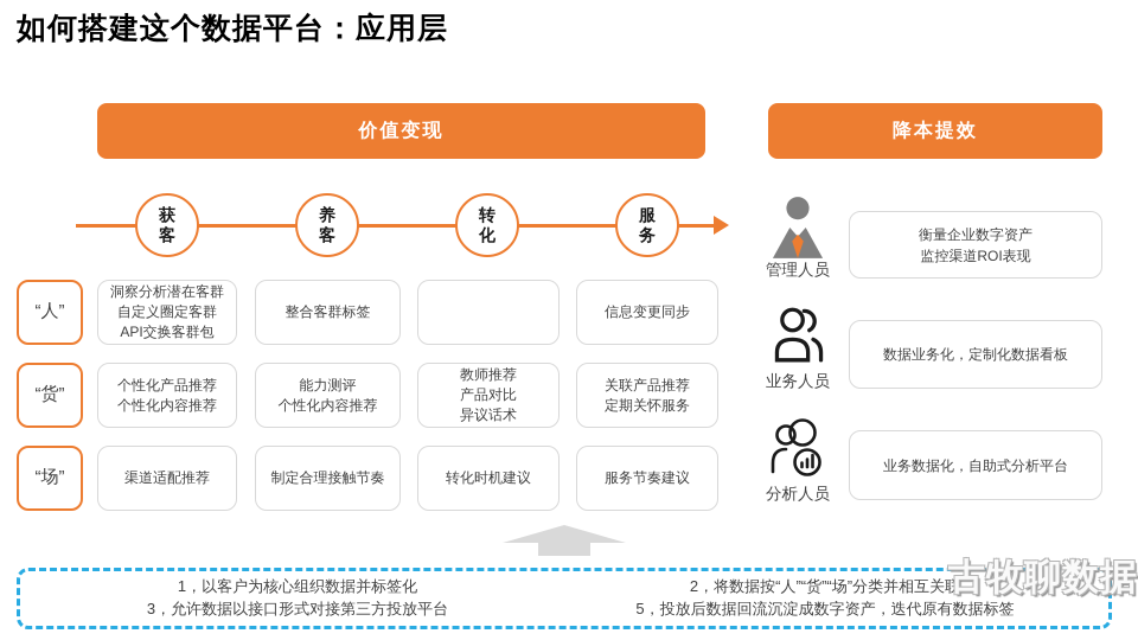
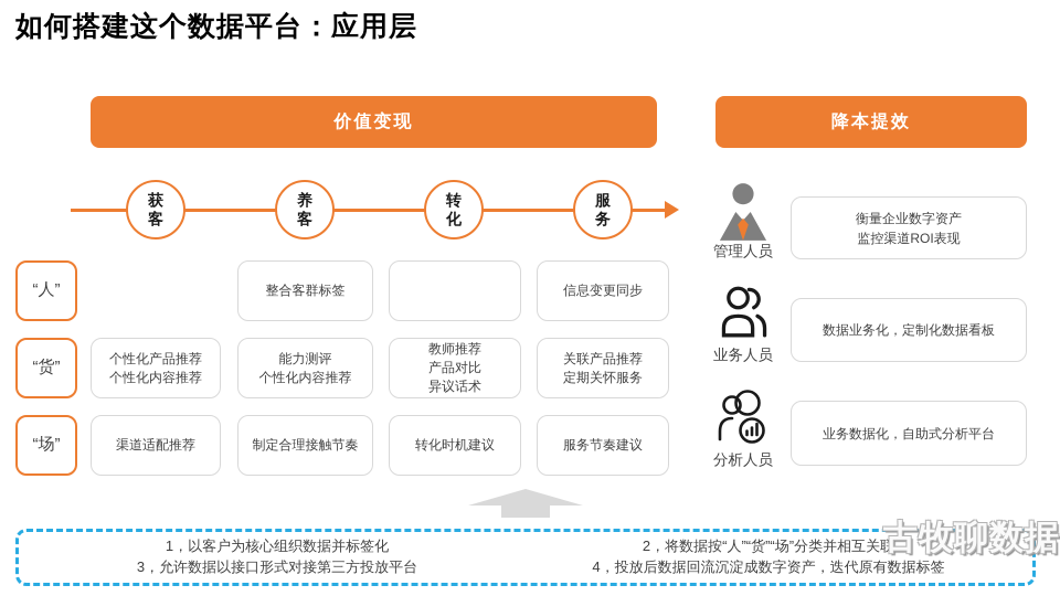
  如何搭建这个数据平台：应用层
  价值变现
  降本提效
  获客
  养客
  转化
  服务
  “人”
  “货”
  “场”
- 洞察分析潜在客群
- 自定义圈定客群
- API交换客群包
  整合客群标签
  信息变更同步
  个性化产品推荐
  个性化内容推荐
  能力测评
  个性化内容推荐
  教师推荐
  产品对比
  异议话术
  关联产品推荐
  定期关怀服务
  渠道适配推荐
  制定合理接触节奏
  转化时机建议
  服务节奏建议
  管理人员
  衡量企业数字资产
  监控渠道ROI表现
  业务人员
  数据业务化，定制化数据看板
  分析人员
  业务数据化，自助式分析平台
  1，以客户为核心组织数据并标签化
  3，允许数据以接口形式对接第三方投放平台
  2，将数据按“人”“货”“场”分类并相互关联
- 5，投放后数据回流沉淀成数字资产，迭代原有数据标签
+ 4，投放后数据回流沉淀成数字资产，迭代原有数据标签
  古牧聊数据
